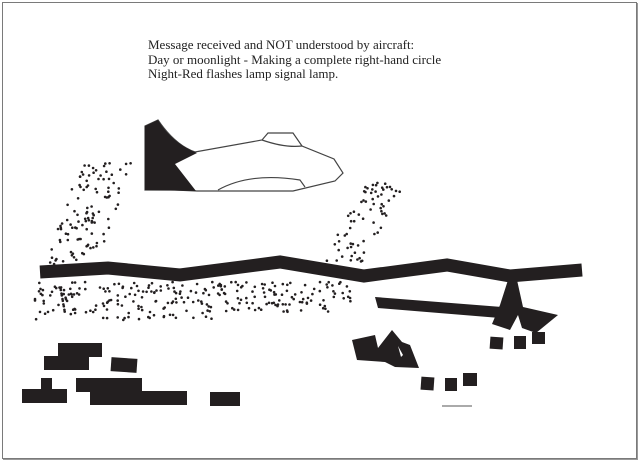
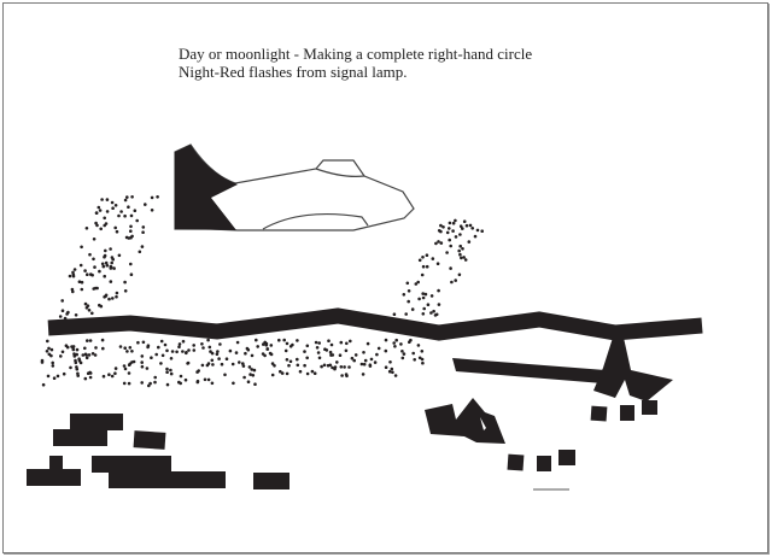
- Message received and NOT understood by aircraft:
  Day or moonlight - Making a complete right-hand circle
- Night-Red flashes lamp signal lamp.
+ Night-Red flashes from signal lamp.
